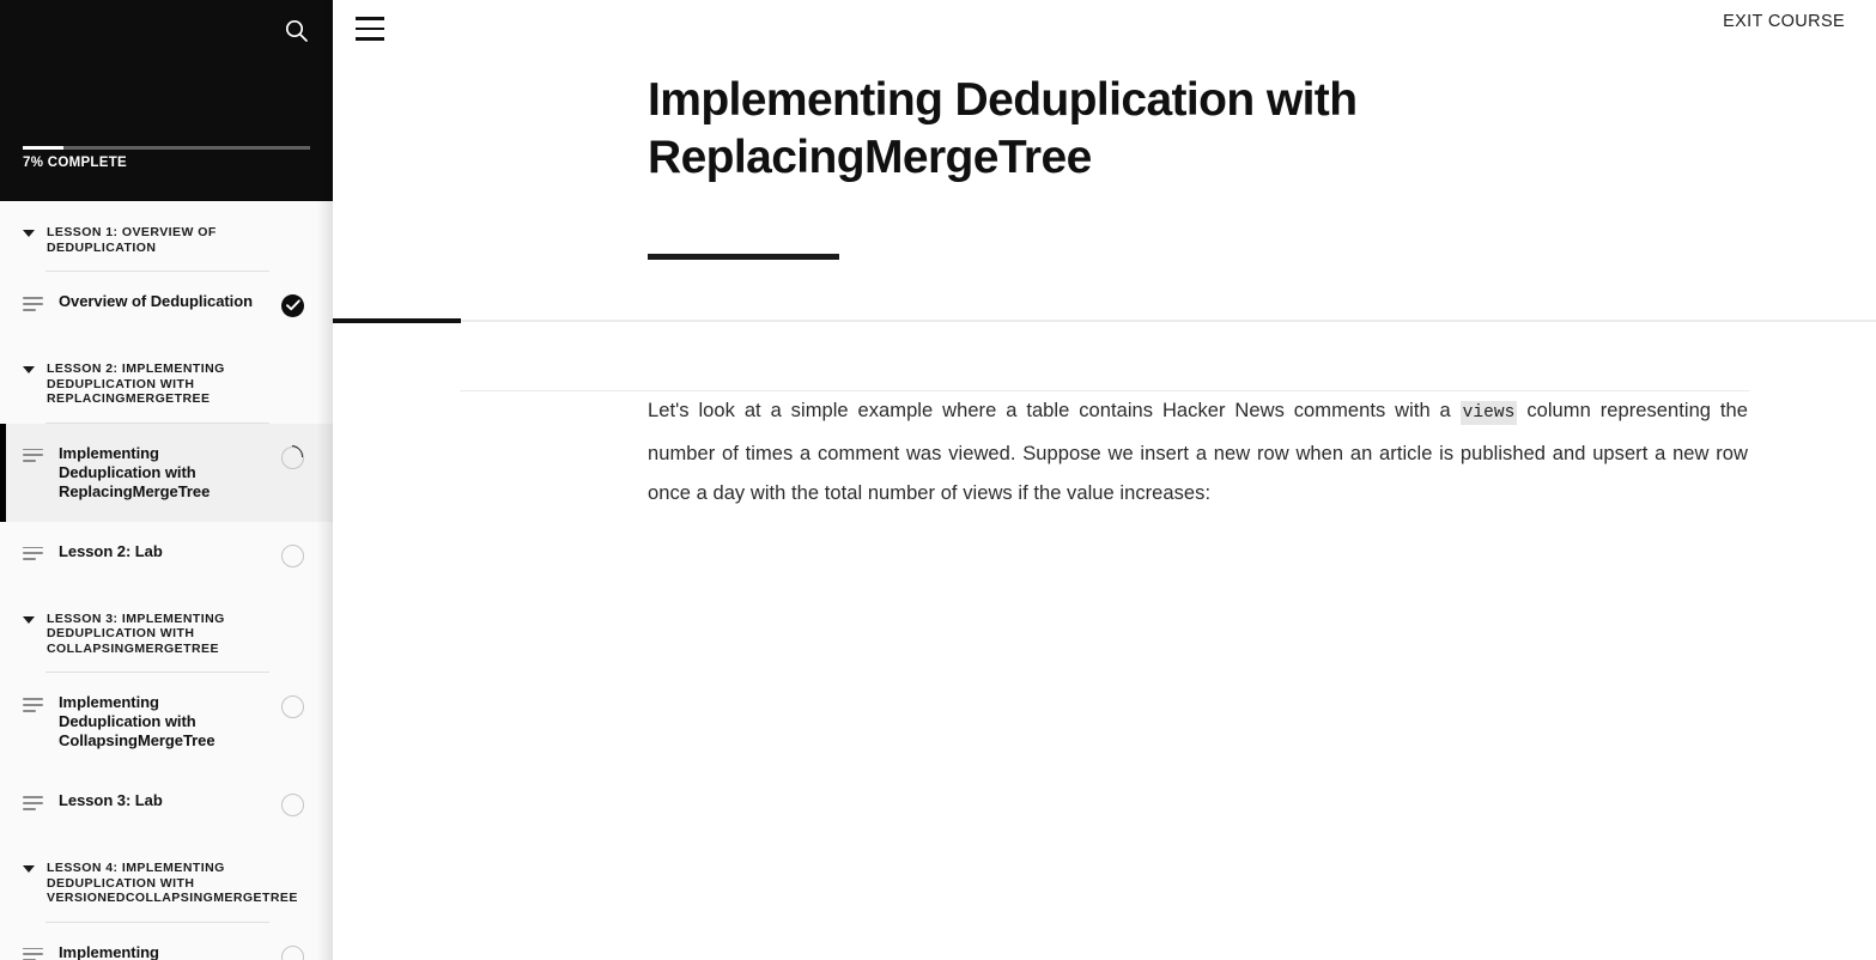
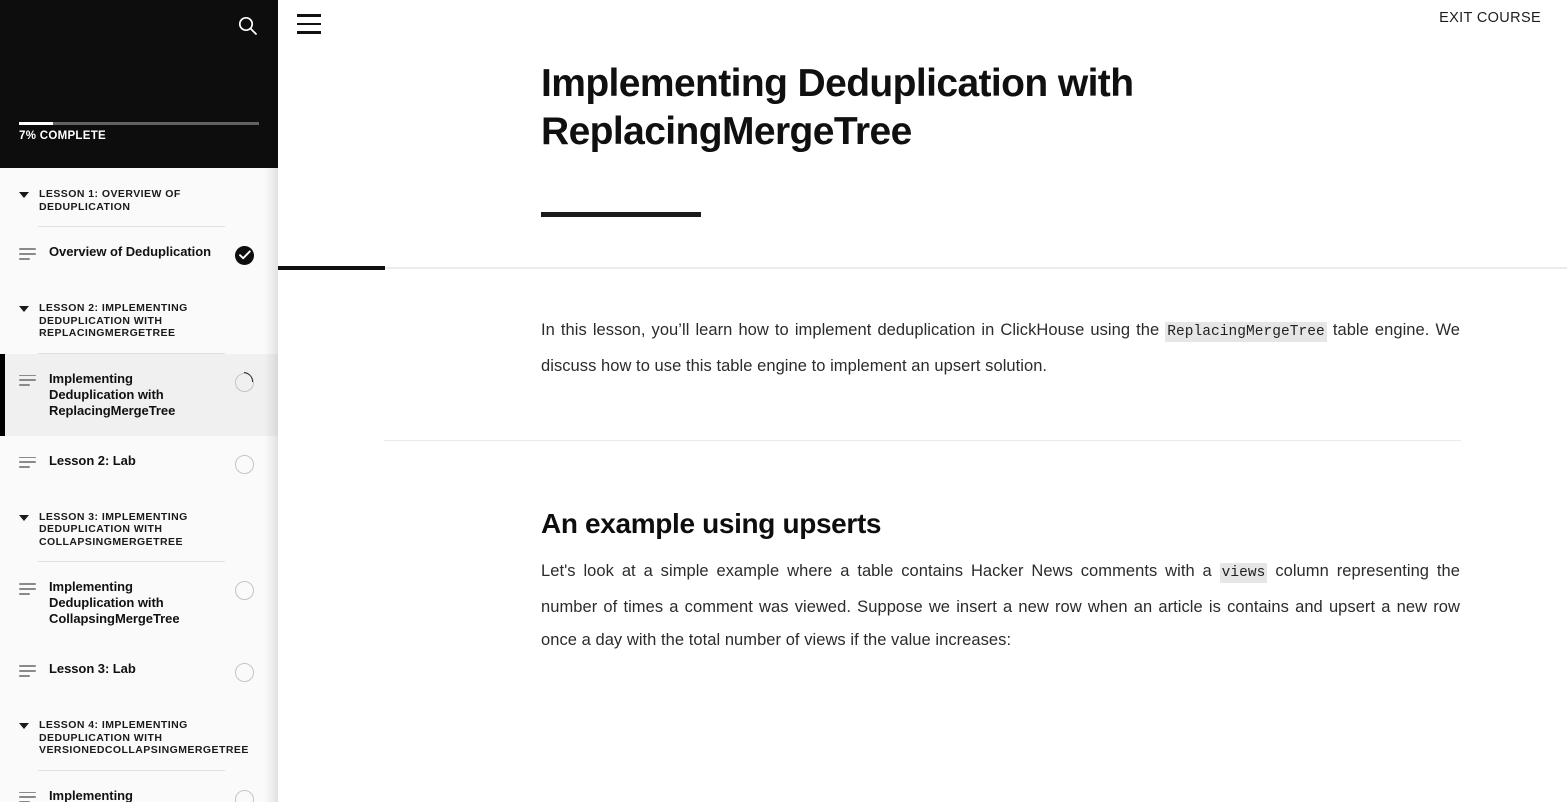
  7% COMPLETE
  LESSON 1: OVERVIEW OF DEDUPLICATION
  Overview of Deduplication
  LESSON 2: IMPLEMENTING DEDUPLICATION WITH REPLACINGMERGETREE
  Implementing Deduplication with ReplacingMergeTree
  Lesson 2: Lab
  LESSON 3: IMPLEMENTING DEDUPLICATION WITH COLLAPSINGMERGETREE
  Implementing Deduplication with CollapsingMergeTree
  Lesson 3: Lab
  LESSON 4: IMPLEMENTING DEDUPLICATION WITH VERSIONEDCOLLAPSINGMERGETREE
  EXIT COURSE
  Implementing Deduplication with ReplacingMergeTree
+ In this lesson, you’ll learn how to implement deduplication in ClickHouse using the ReplacingMergeTree table engine. We discuss how to use this table engine to implement an upsert solution.
+ An example using upserts
- Let's look at a simple example where a table contains Hacker News comments with a views column representing the number of times a comment was viewed. Suppose we insert a new row when an article is published and upsert a new row once a day with the total number of views if the value increases:
+ Let's look at a simple example where a table contains Hacker News comments with a views column representing the number of times a comment was viewed. Suppose we insert a new row when an article is contains and upsert a new row once a day with the total number of views if the value increases:
